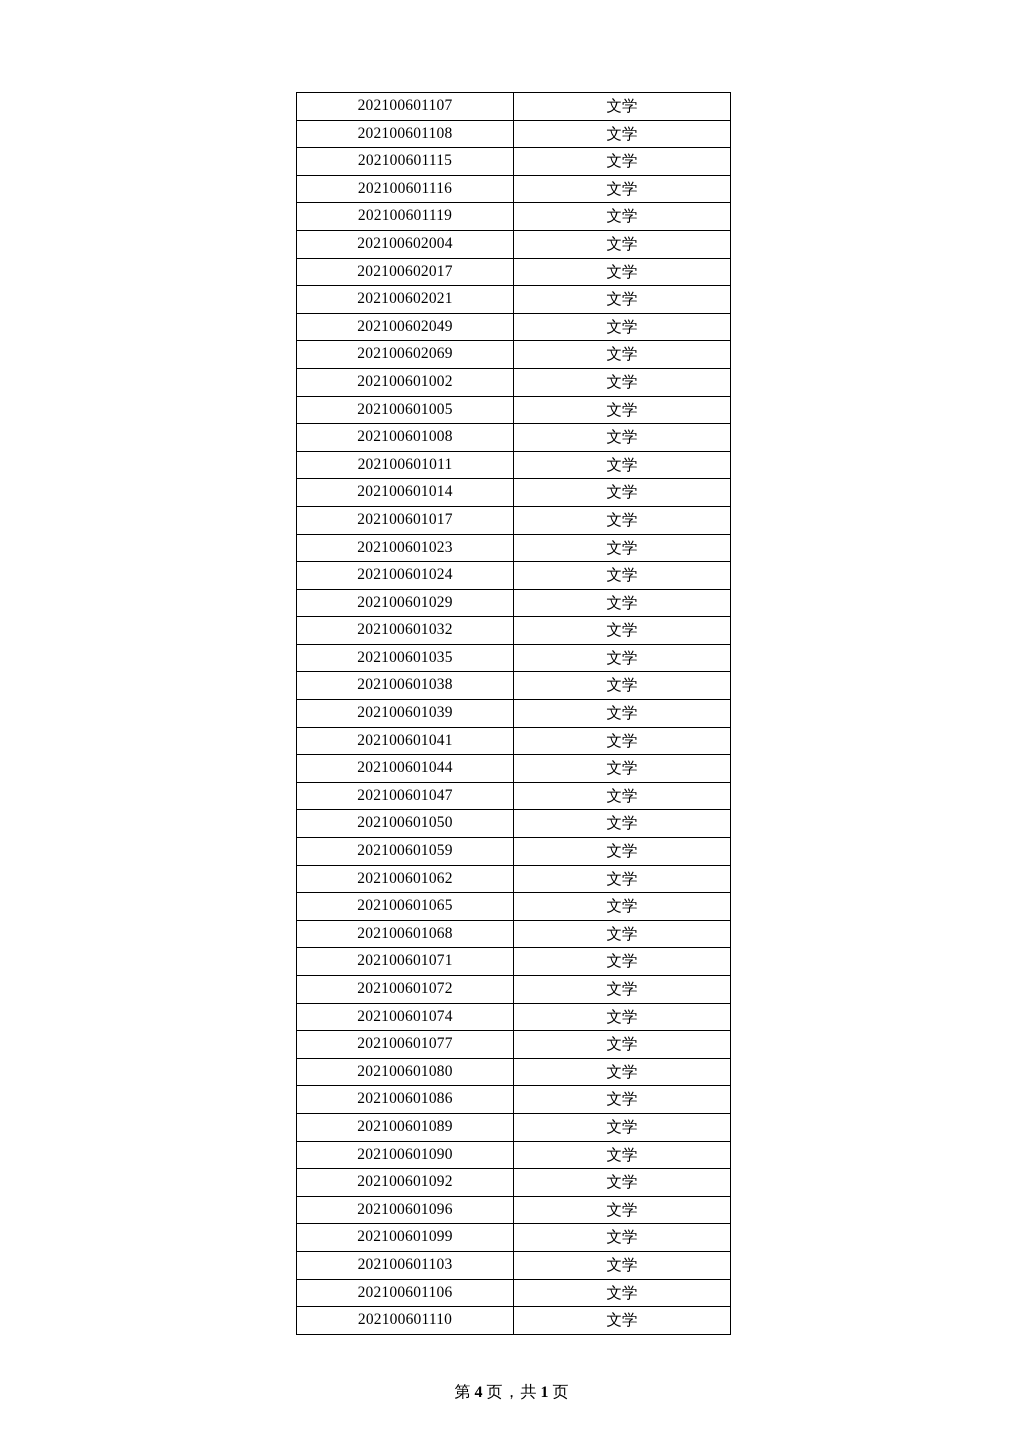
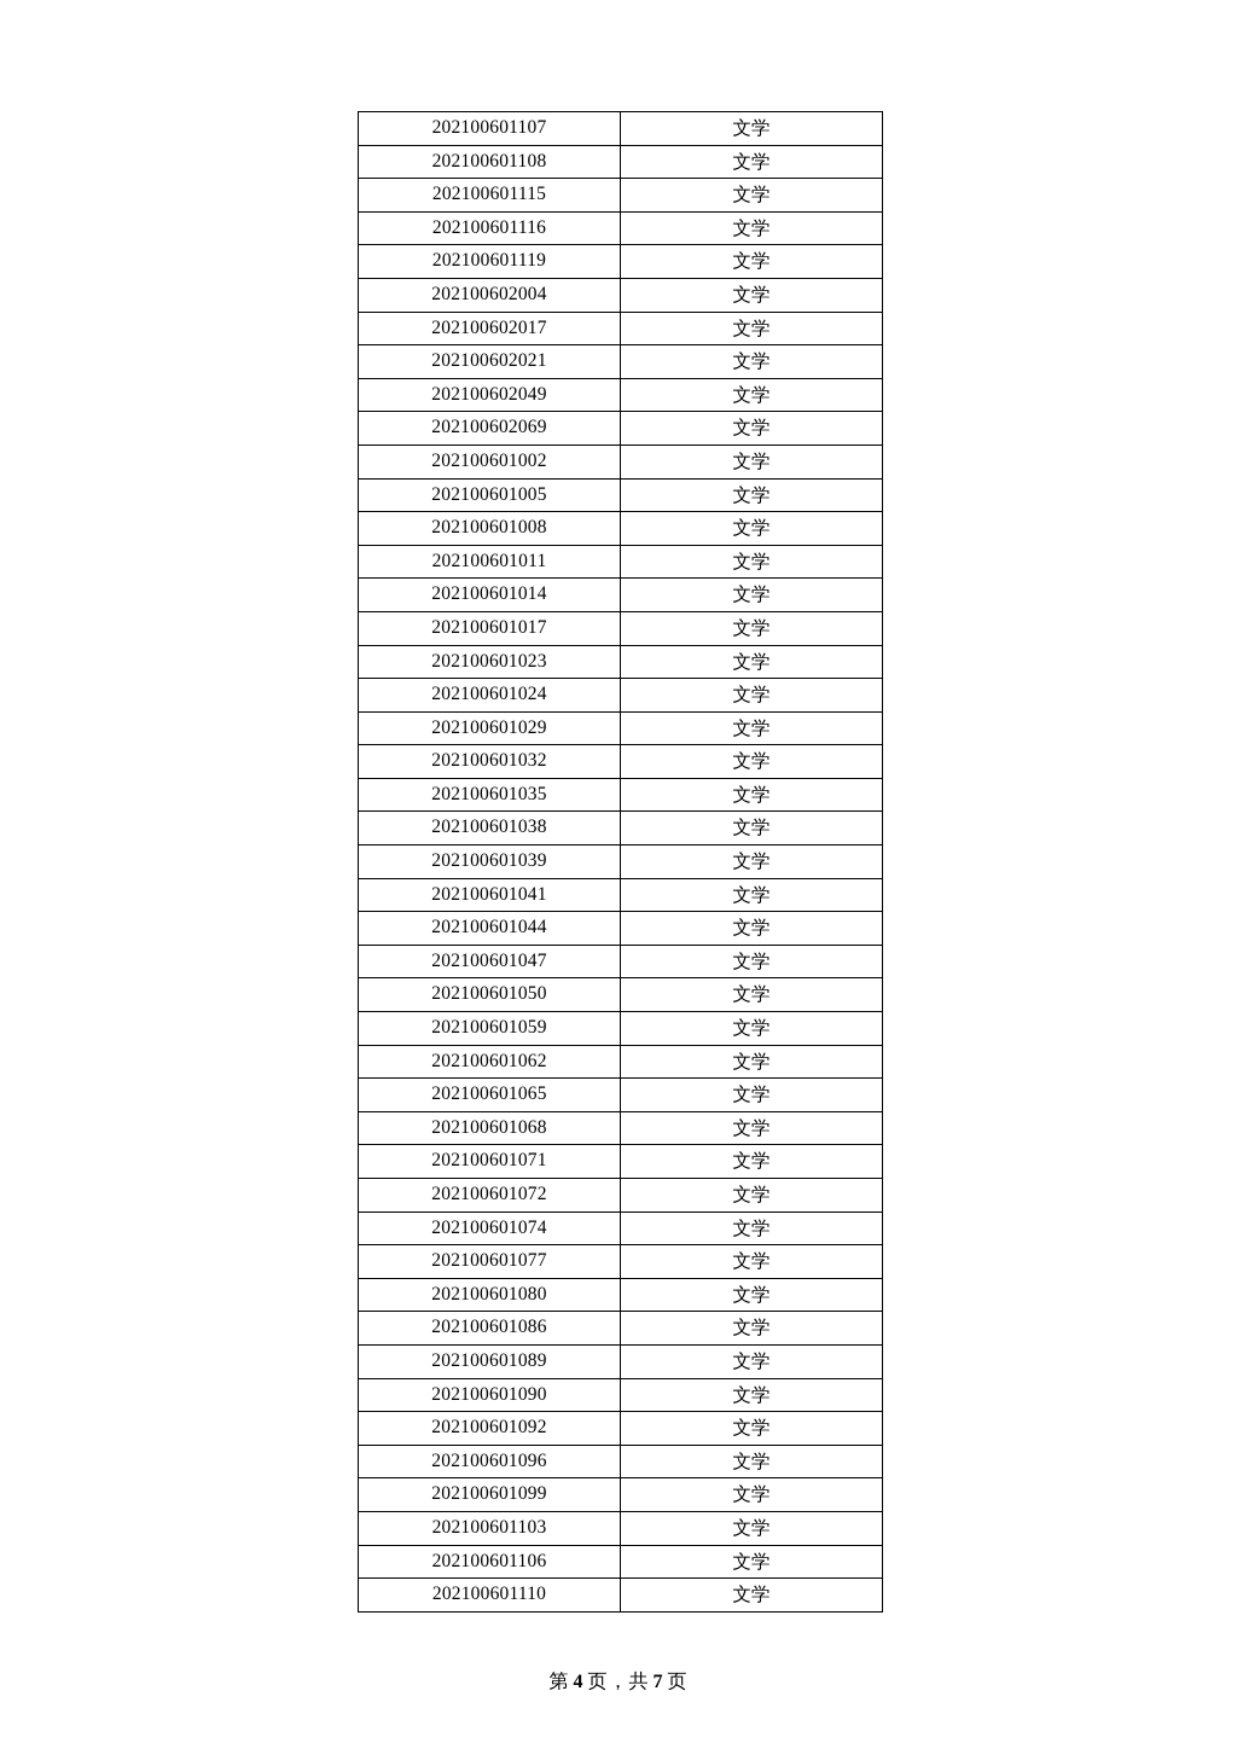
  202100601107	文学
  202100601108	文学
  202100601115	文学
  202100601116	文学
  202100601119	文学
  202100602004	文学
  202100602017	文学
  202100602021	文学
  202100602049	文学
  202100602069	文学
  202100601002	文学
  202100601005	文学
  202100601008	文学
  202100601011	文学
  202100601014	文学
  202100601017	文学
  202100601023	文学
  202100601024	文学
  202100601029	文学
  202100601032	文学
  202100601035	文学
  202100601038	文学
  202100601039	文学
  202100601041	文学
  202100601044	文学
  202100601047	文学
  202100601050	文学
  202100601059	文学
  202100601062	文学
  202100601065	文学
  202100601068	文学
  202100601071	文学
  202100601072	文学
  202100601074	文学
  202100601077	文学
  202100601080	文学
  202100601086	文学
  202100601089	文学
  202100601090	文学
  202100601092	文学
  202100601096	文学
  202100601099	文学
  202100601103	文学
  202100601106	文学
  202100601110	文学
- 第 4 页，共 1 页
+ 第 4 页，共 7 页
